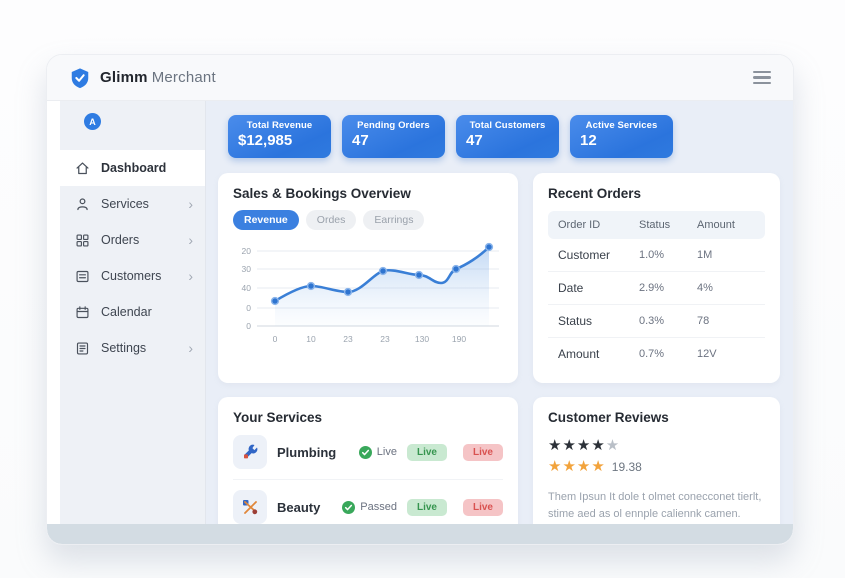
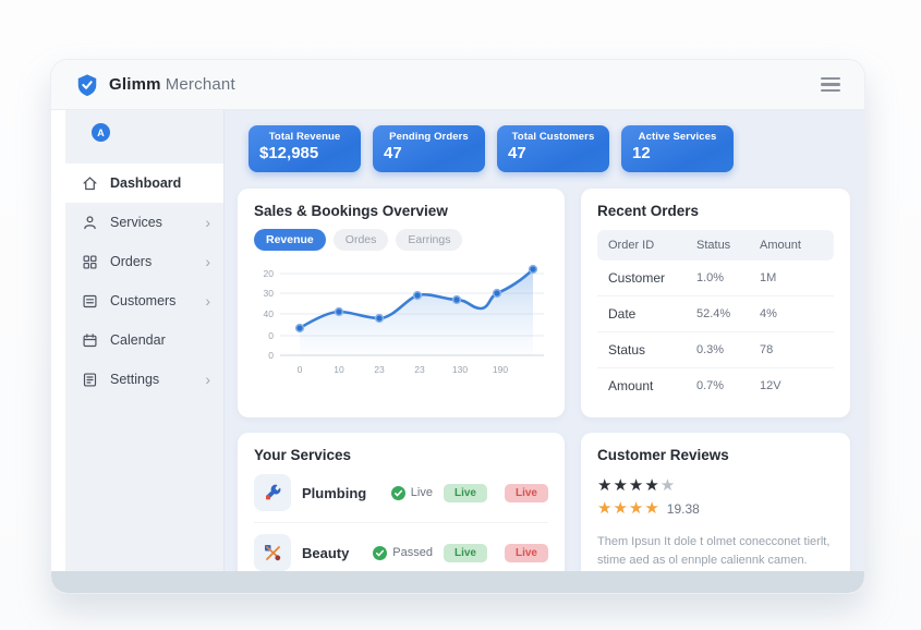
  Glimm Merchant
  A
  Dashboard
  Services
  ›
  Orders
  ›
  Customers
  ›
  Calendar
  Settings
  ›
  Total Revenue
  $12,985
  Pending Orders
  47
  Total Customers
  47
  Active Services
  12
  Sales & Bookings Overview
  Revenue
  Ordes
  Earrings
  20
  30
  40
  0
  0
  0
  10
  23
  23
  130
  190
  Recent Orders
  Order ID
  Status
  Amount
  Customer
  1.0%
  1M
  Date
- 2.9%
+ 52.4%
  4%
  Status
  0.3%
  78
  Amount
  0.7%
  12V
  Your Services
  Plumbing
  Live
  Live
  Live
  Beauty
  Passed
  Live
  Live
  Customer Reviews
  ★★★★★
  ★★★★
  19.38
  Them Ipsun It dole t olmet conecconet tierlt, stime aed as ol ennple caliennk camen.
